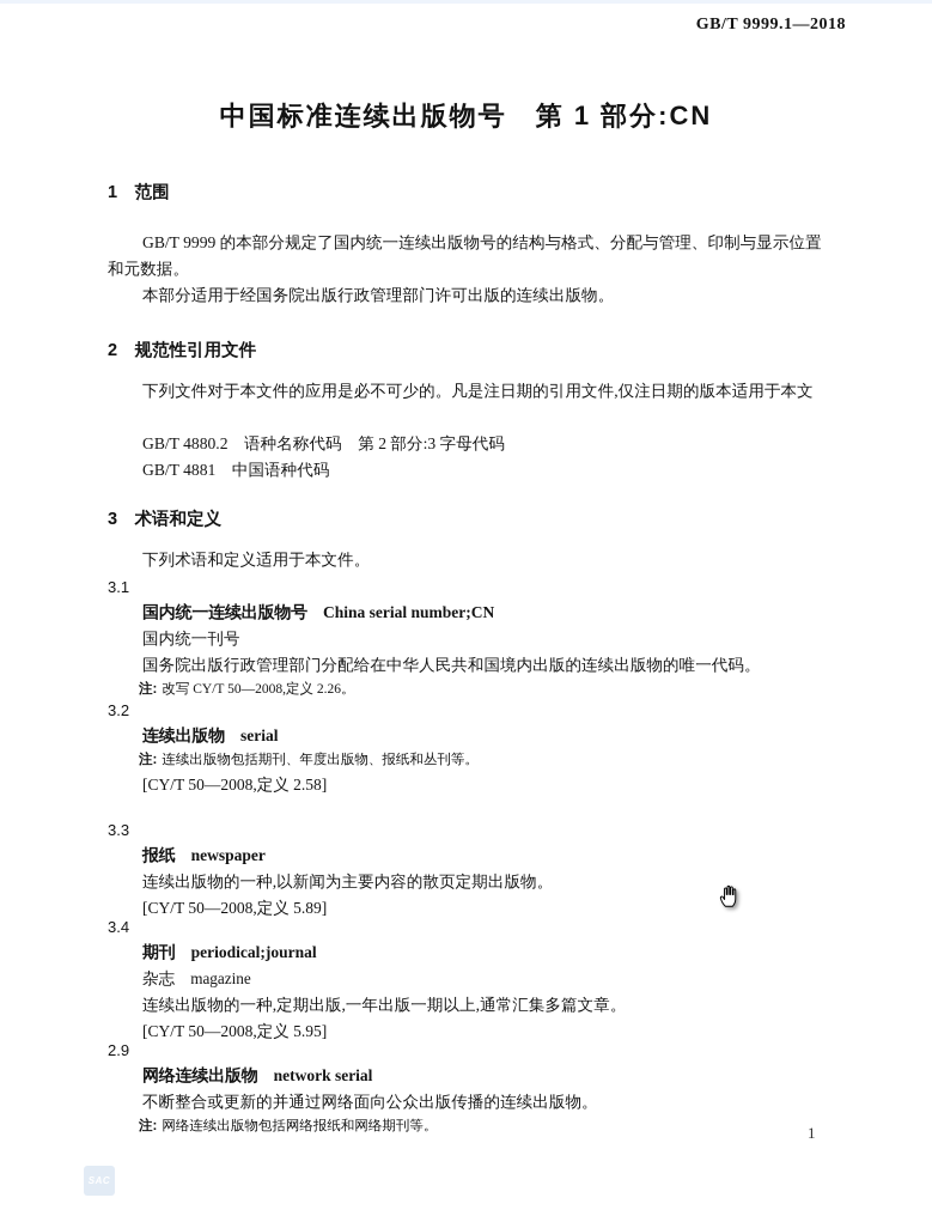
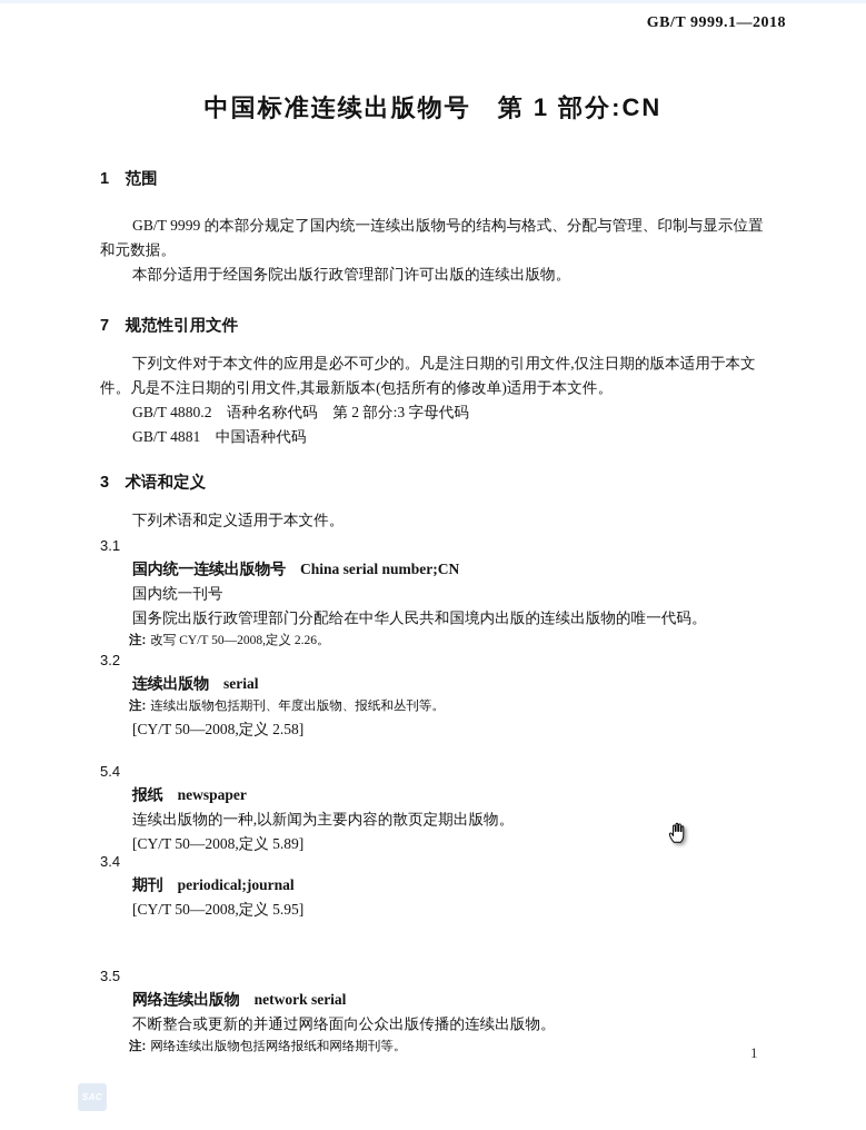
  GB/T 9999.1—2018
  中国标准连续出版物号 第 1 部分:CN
  1 范围
  GB/T 9999 的本部分规定了国内统一连续出版物号的结构与格式、分配与管理、印制与显示位置
  和元数据。
  本部分适用于经国务院出版行政管理部门许可出版的连续出版物。
- 2 规范性引用文件
+ 7 规范性引用文件
  下列文件对于本文件的应用是必不可少的。凡是注日期的引用文件,仅注日期的版本适用于本文
+ 件。凡是不注日期的引用文件,其最新版本(包括所有的修改单)适用于本文件。
  GB/T 4880.2 语种名称代码 第 2 部分:3 字母代码
  GB/T 4881 中国语种代码
  3 术语和定义
  下列术语和定义适用于本文件。
  3.1
  国内统一连续出版物号 China serial number;CN
  国内统一刊号
  国务院出版行政管理部门分配给在中华人民共和国境内出版的连续出版物的唯一代码。
  注: 改写 CY/T 50—2008,定义 2.26。
  3.2
  连续出版物 serial
  注: 连续出版物包括期刊、年度出版物、报纸和丛刊等。
  [CY/T 50—2008,定义 2.58]
- 3.3
+ 5.4
  报纸 newspaper
  连续出版物的一种,以新闻为主要内容的散页定期出版物。
  [CY/T 50—2008,定义 5.89]
  3.4
  期刊 periodical;journal
- 杂志 magazine
- 连续出版物的一种,定期出版,一年出版一期以上,通常汇集多篇文章。
  [CY/T 50—2008,定义 5.95]
- 2.9
+ 3.5
  网络连续出版物 network serial
  不断整合或更新的并通过网络面向公众出版传播的连续出版物。
  注: 网络连续出版物包括网络报纸和网络期刊等。
  1
  SAC
